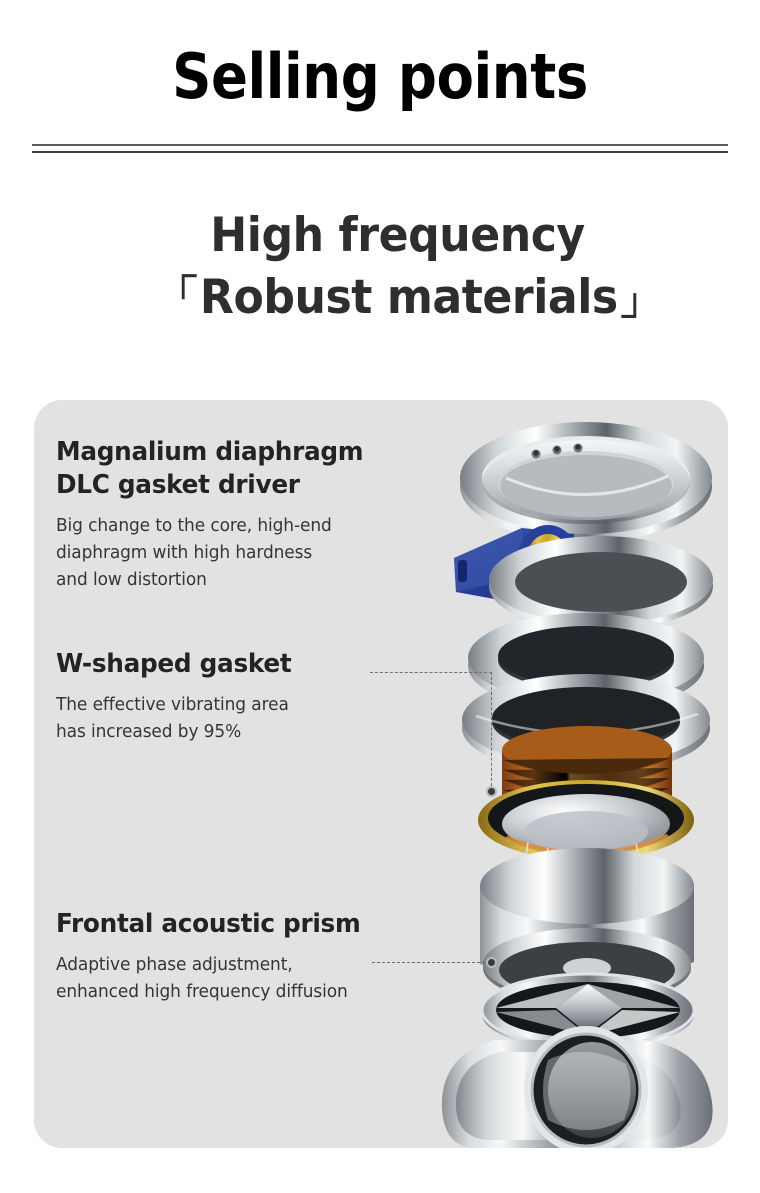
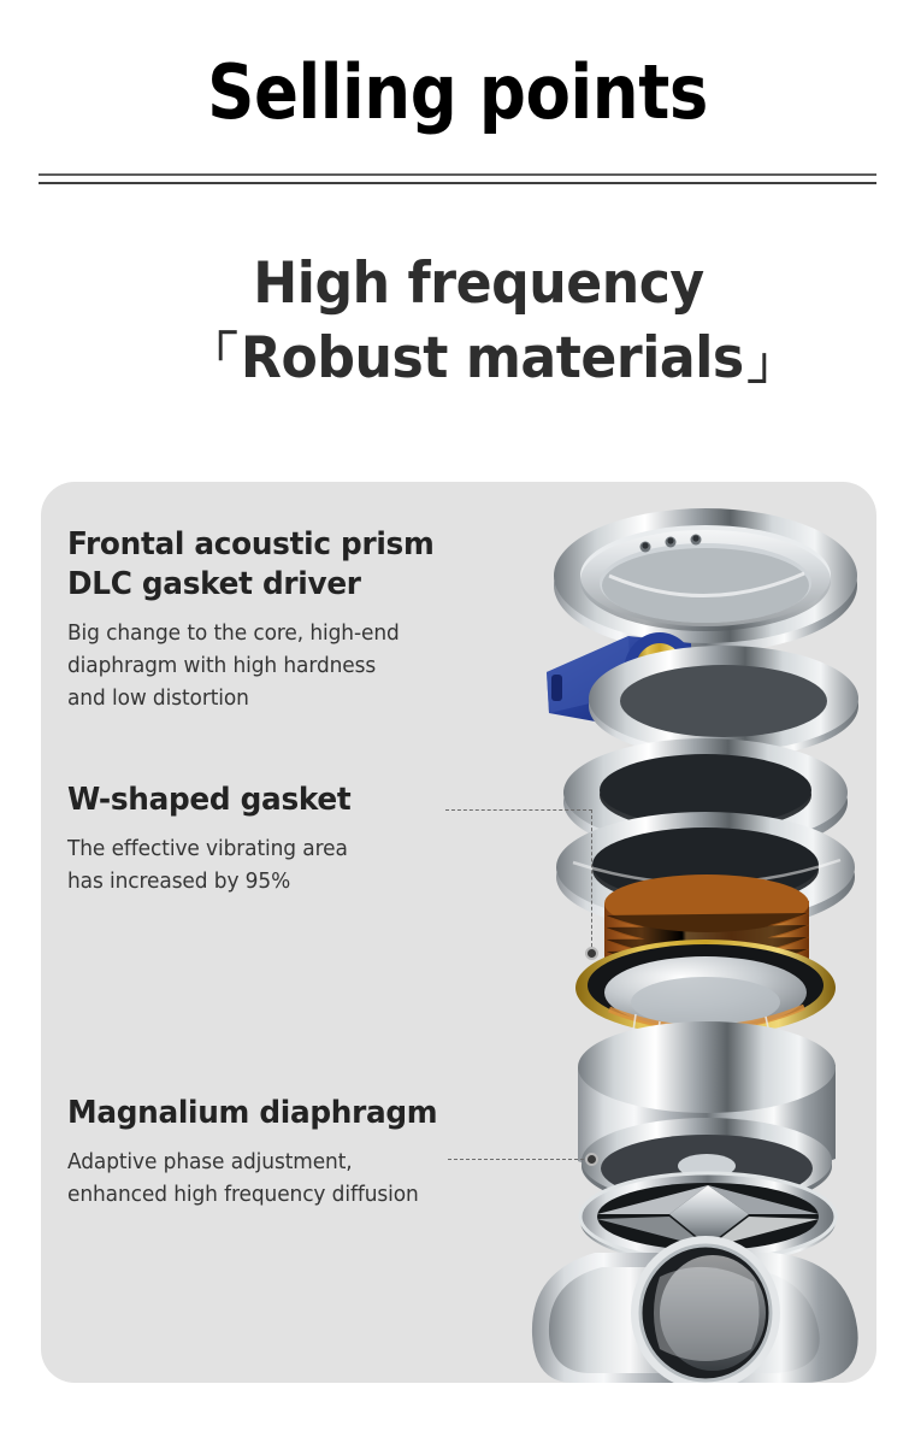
  Selling points
  High frequency
  「Robust materials」
- Magnalium diaphragm
+ Frontal acoustic prism
  DLC gasket driver
  Big change to the core, high-end
  diaphragm with high hardness
  and low distortion
  W-shaped gasket
  The effective vibrating area
  has increased by 95%
- Frontal acoustic prism
+ Magnalium diaphragm
  Adaptive phase adjustment,
  enhanced high frequency diffusion
